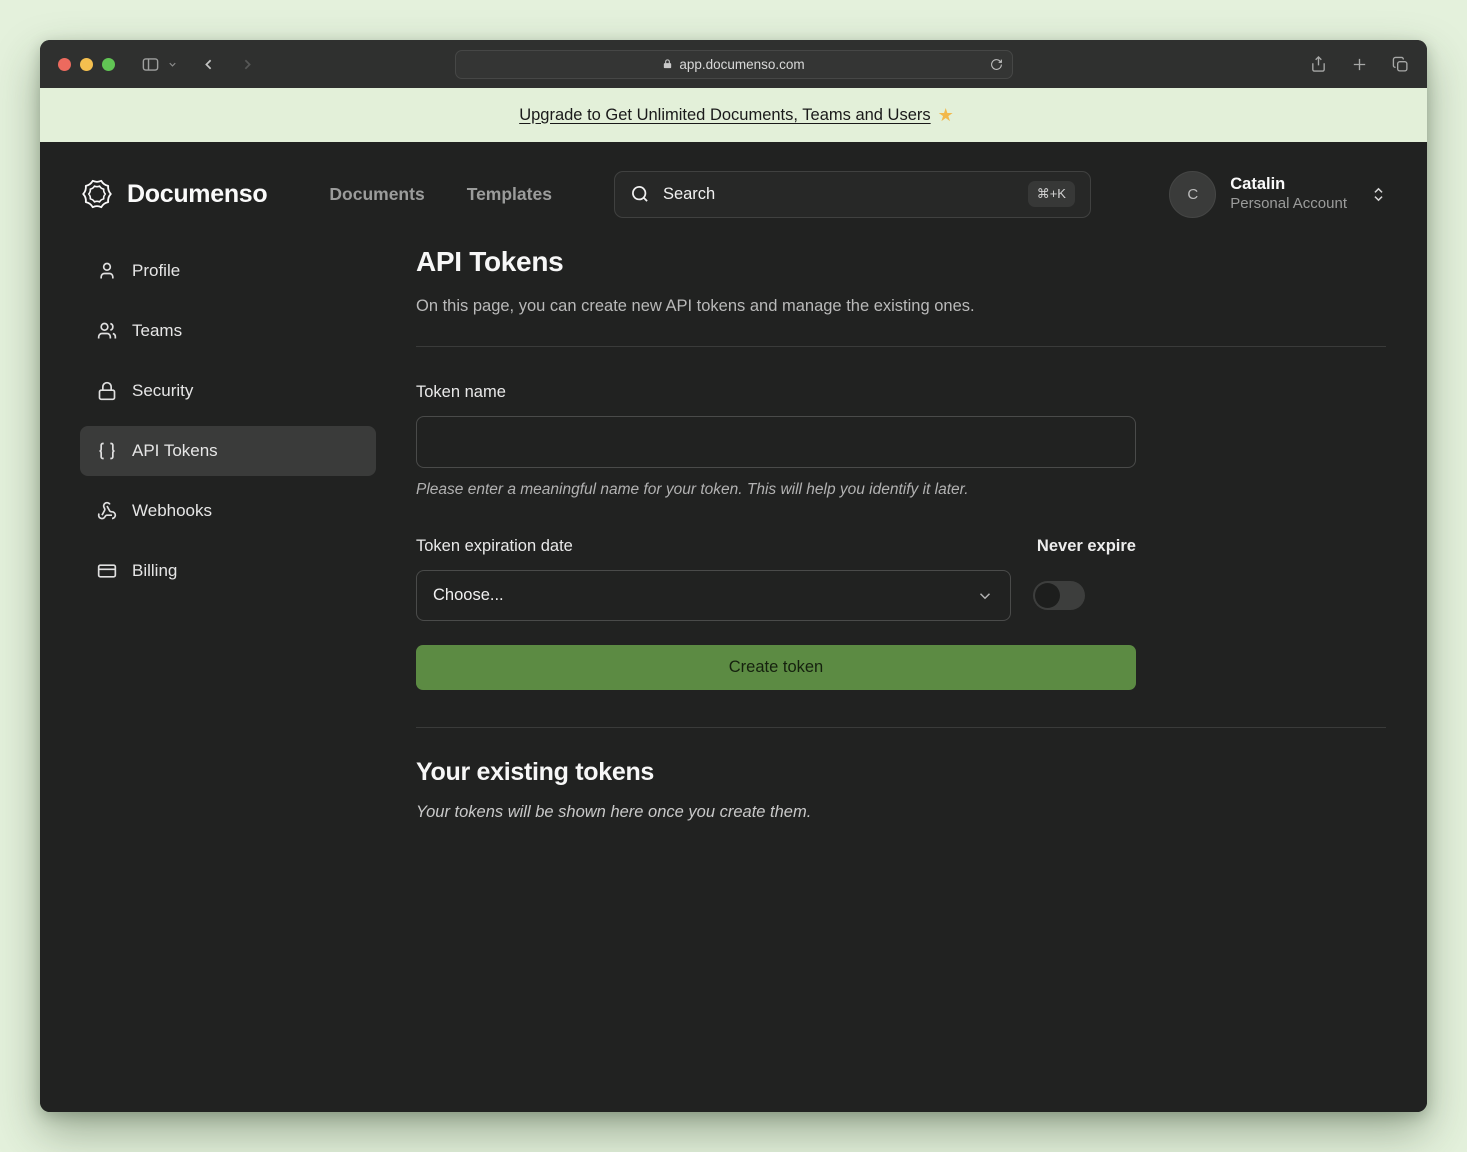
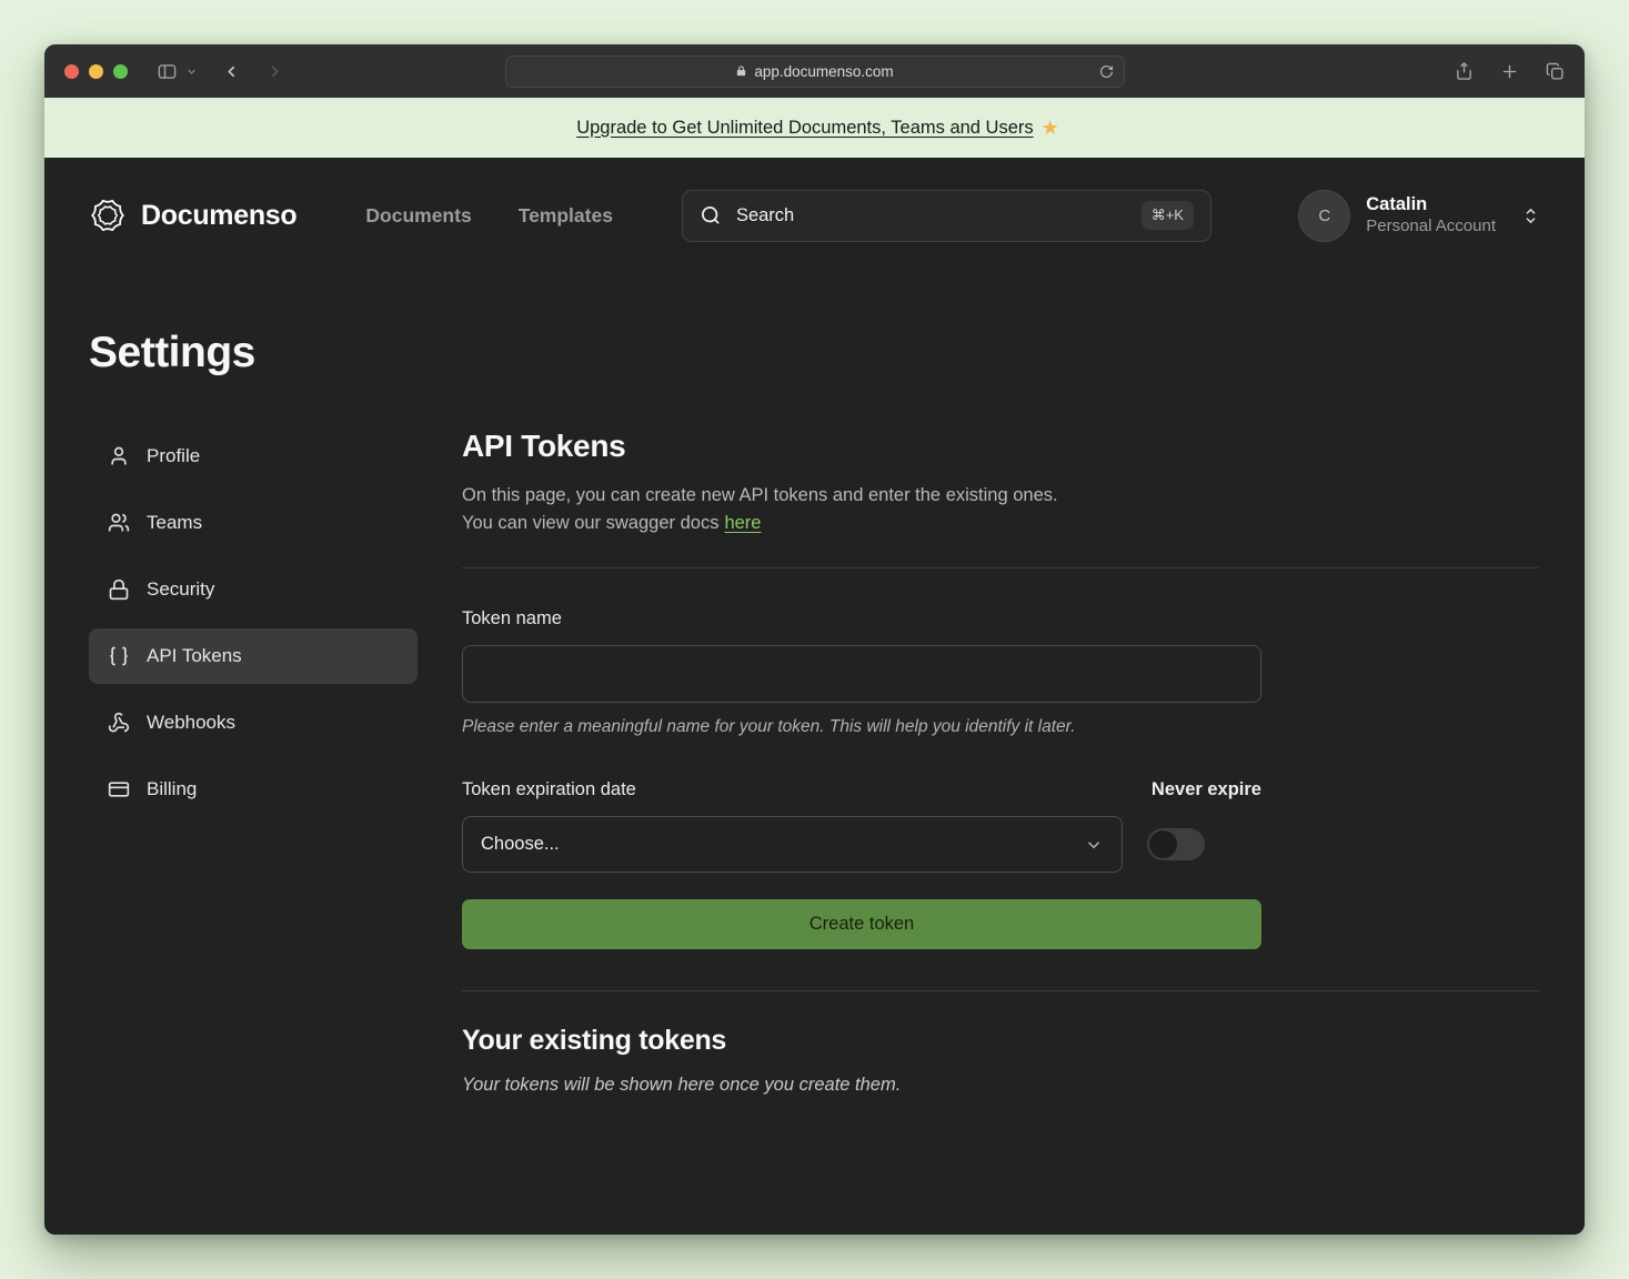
  app.documenso.com
  Upgrade to Get Unlimited Documents, Teams and Users
  ★
  Documenso
  Documents
  Templates
  Search
  ⌘+K
  C
  Catalin
  Personal Account
+ Settings
  Profile
  Teams
  Security
  API Tokens
  Webhooks
  Billing
  API Tokens
- On this page, you can create new API tokens and manage the existing ones.
+ On this page, you can create new API tokens and enter the existing ones.
+ You can view our swagger docs here
  Token name
  Please enter a meaningful name for your token. This will help you identify it later.
  Token expiration date
  Never expire
  Choose...
  Create token
  Your existing tokens
  Your tokens will be shown here once you create them.
